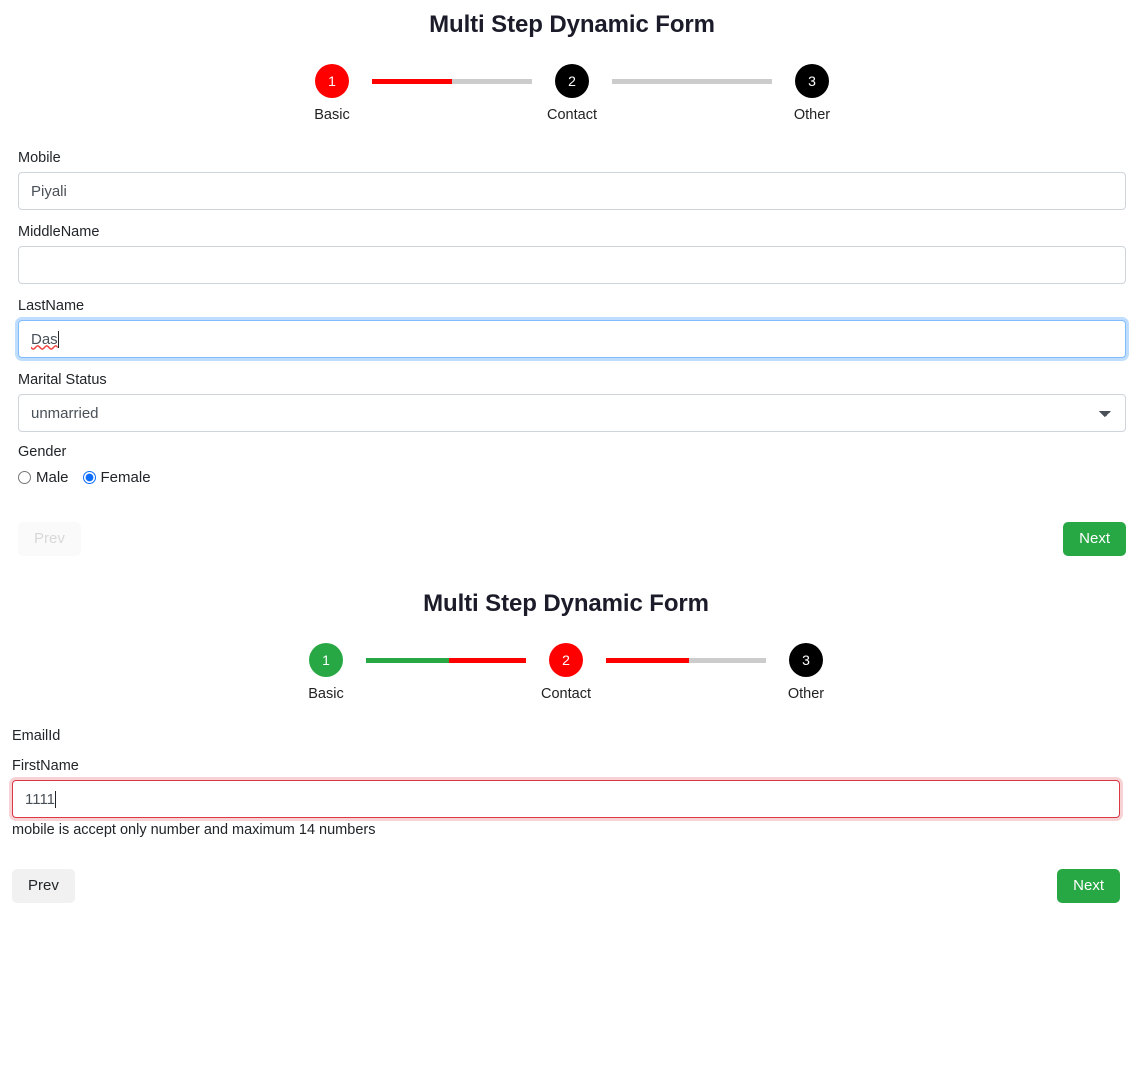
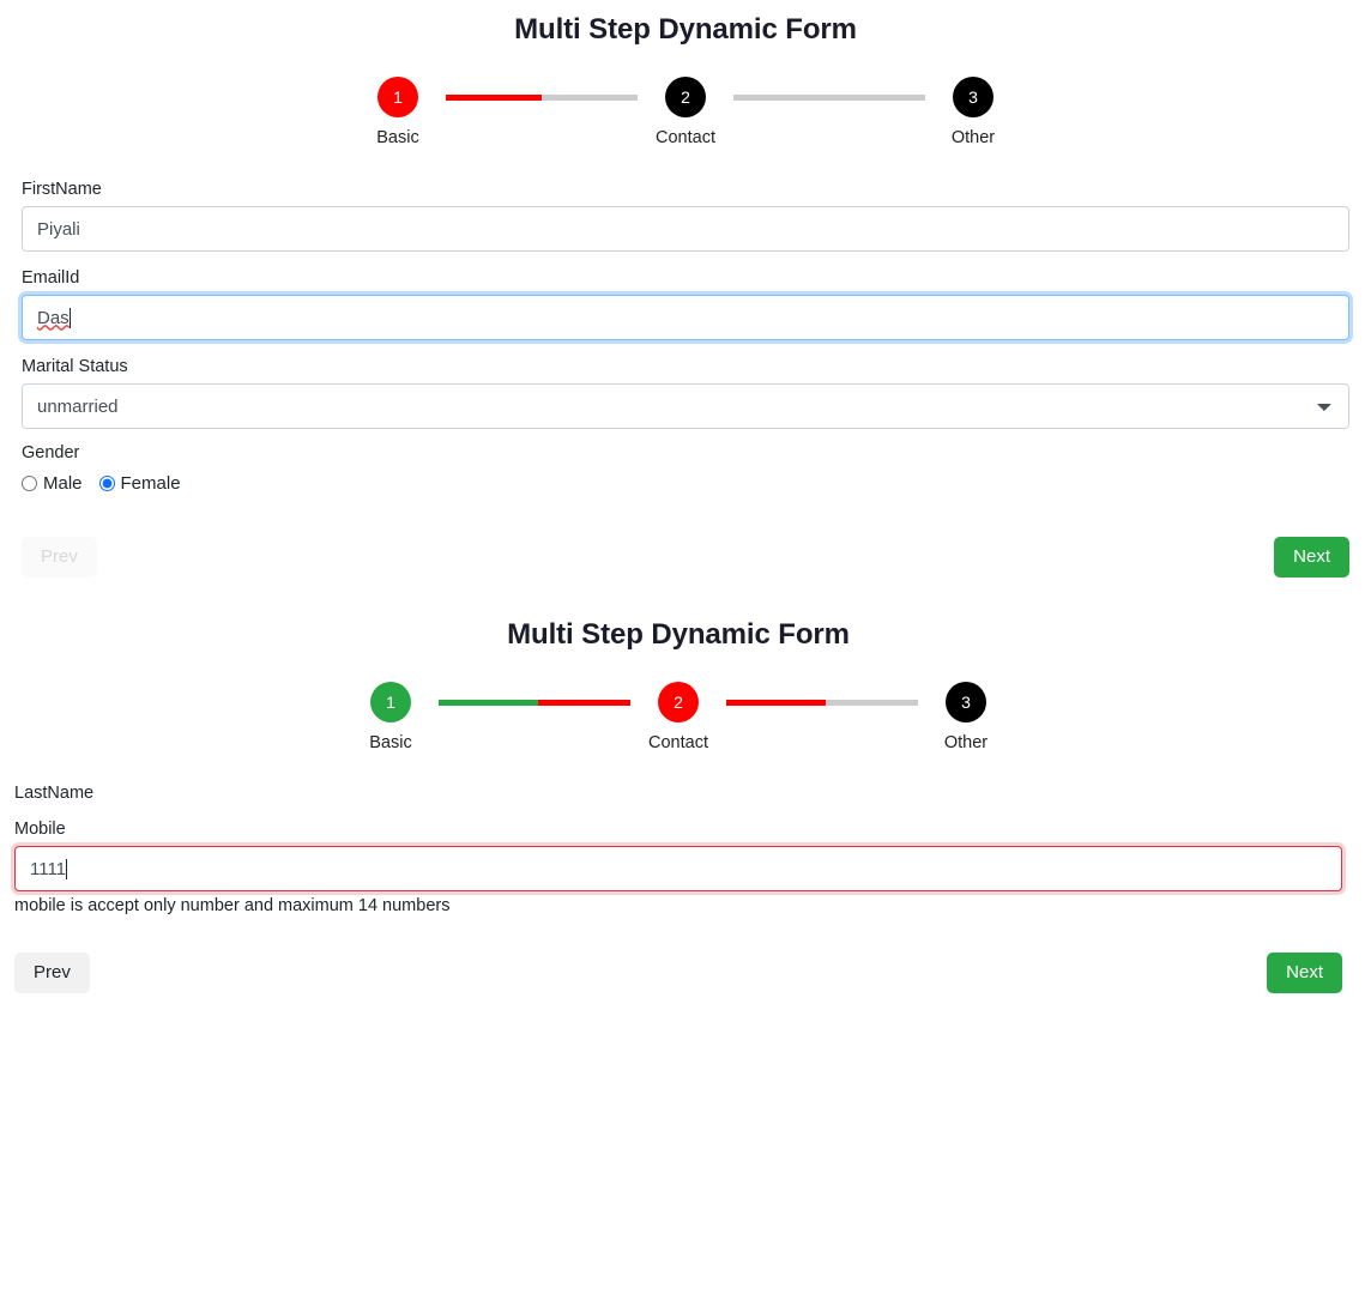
  Multi Step Dynamic Form
  1
  Basic
  2
  Contact
  3
  Other
- Mobile
+ FirstName
  Piyali
- MiddleName
- LastName
+ EmailId
  Das
  Marital Status
  unmarried
  Gender
  Male
  Female
  Prev
  Next
  Multi Step Dynamic Form
  1
  Basic
  2
  Contact
  3
  Other
- EmailId
+ LastName
- FirstName
+ Mobile
  1111
  mobile is accept only number and maximum 14 numbers
  Prev
  Next
